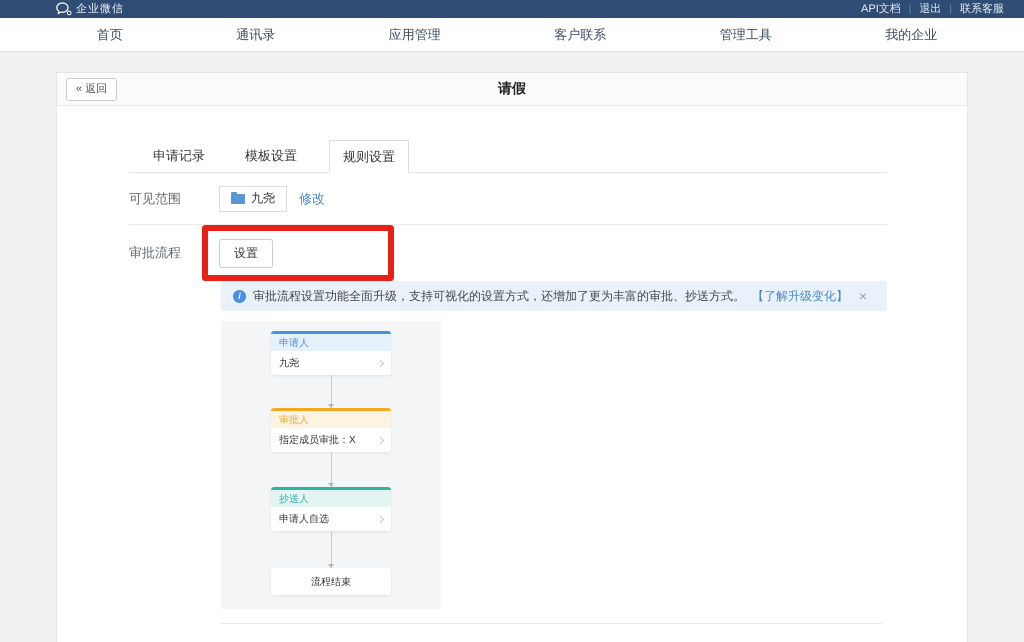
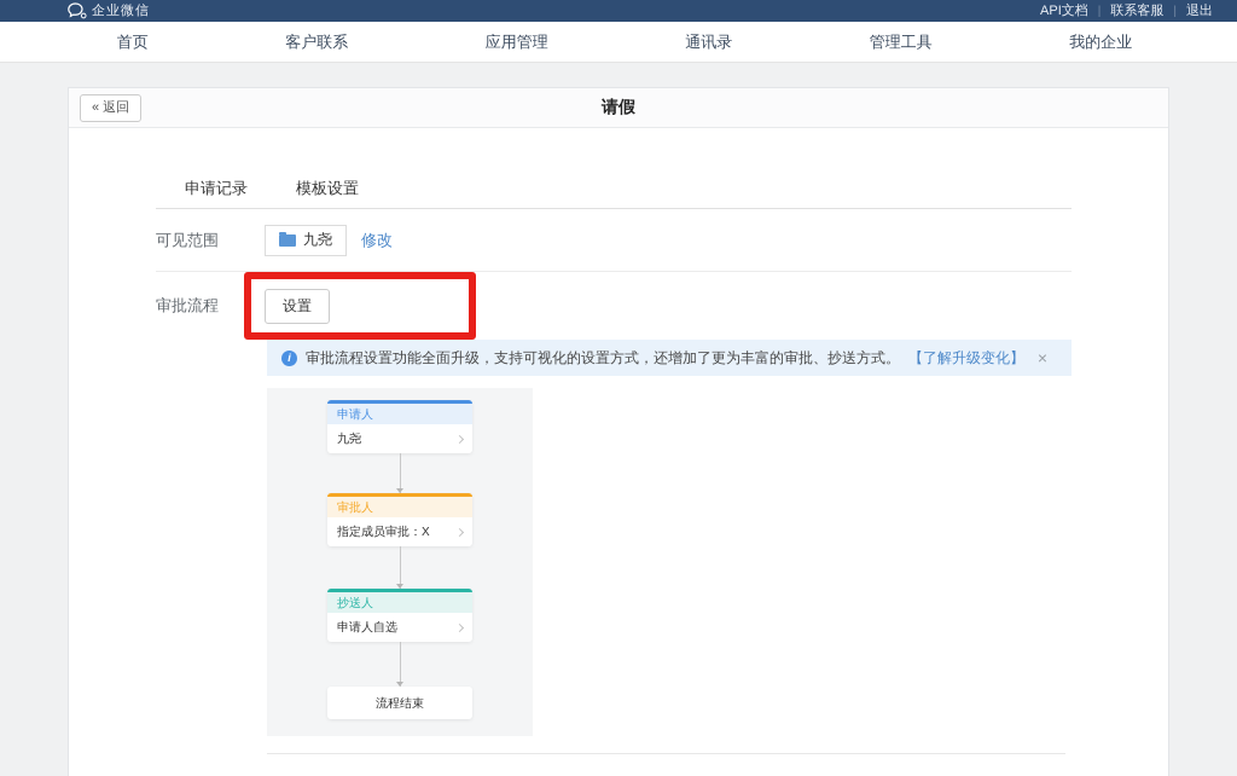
  企业微信
  API文档
  |
- 退出
+ 联系客服
  |
- 联系客服
+ 退出
  首页
- 通讯录
+ 客户联系
  应用管理
- 客户联系
+ 通讯录
  管理工具
  我的企业
  « 返回
  请假
  申请记录
  模板设置
- 规则设置
  可见范围
  九尧
  修改
  审批流程
  设置
  审批流程设置功能全面升级，支持可视化的设置方式，还增加了更为丰富的审批、抄送方式。
  【了解升级变化】
  ×
  申请人
  九尧
  审批人
  指定成员审批：X
  抄送人
  申请人自选
  流程结束
